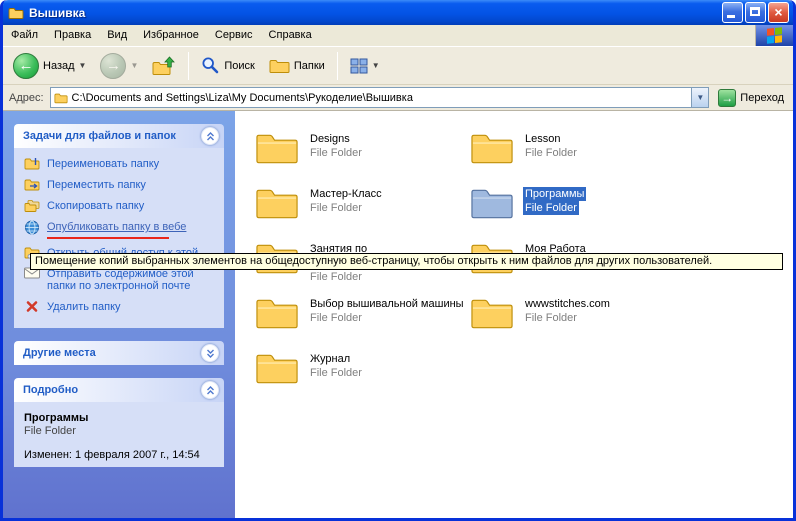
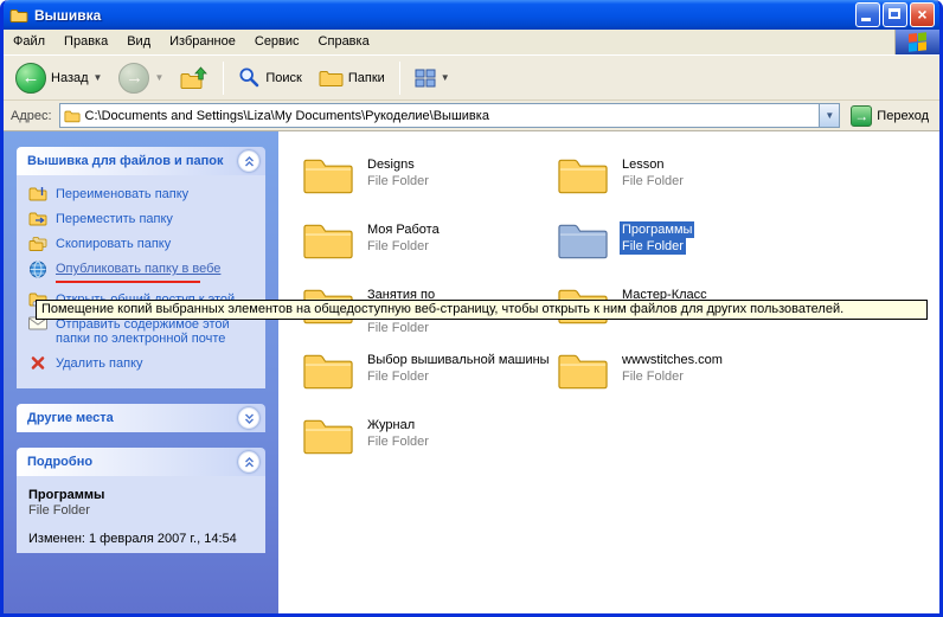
  Вышивка
  ×
  Файл
  Правка
  Вид
  Избранное
  Сервис
  Справка
  ←
  Назад
  ▼
  →
  ▼
  Поиск
  Папки
  ▼
  Адрес:
  C:\Documents and Settings\Liza\My Documents\Рукоделие\Вышивка
  ▼
  →
  Переход
- Задачи для файлов и папок
+ Вышивка для файлов и папок
  Переименовать папку
  Переместить папку
  Скопировать папку
  Опубликовать папку в вебе
  Отправить содержимое этой папки по электронной почте
  Удалить папку
  Другие места
  Подробно
  Программы
  File Folder
  Изменен: 1 февраля 2007 г., 14:54
  Designs
  File Folder
  Lesson
  File Folder
- Мастер-Класс
+ Моя Работа
  File Folder
  Программы
  File Folder
  File Folder
- Моя Работа
+ Мастер-Класс
  Выбор вышивальной машины
  File Folder
  wwwstitches.com
  File Folder
  Журнал
  File Folder
  Помещение копий выбранных элементов на общедоступную веб-страницу, чтобы открыть к ним файлов для других пользователей.
